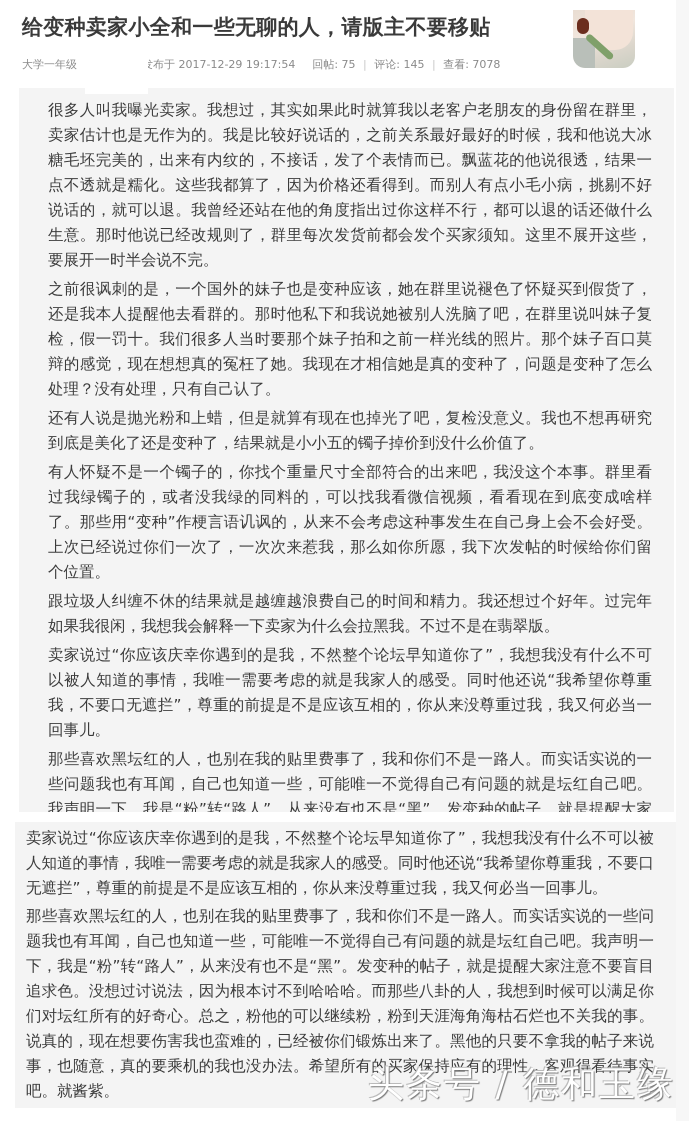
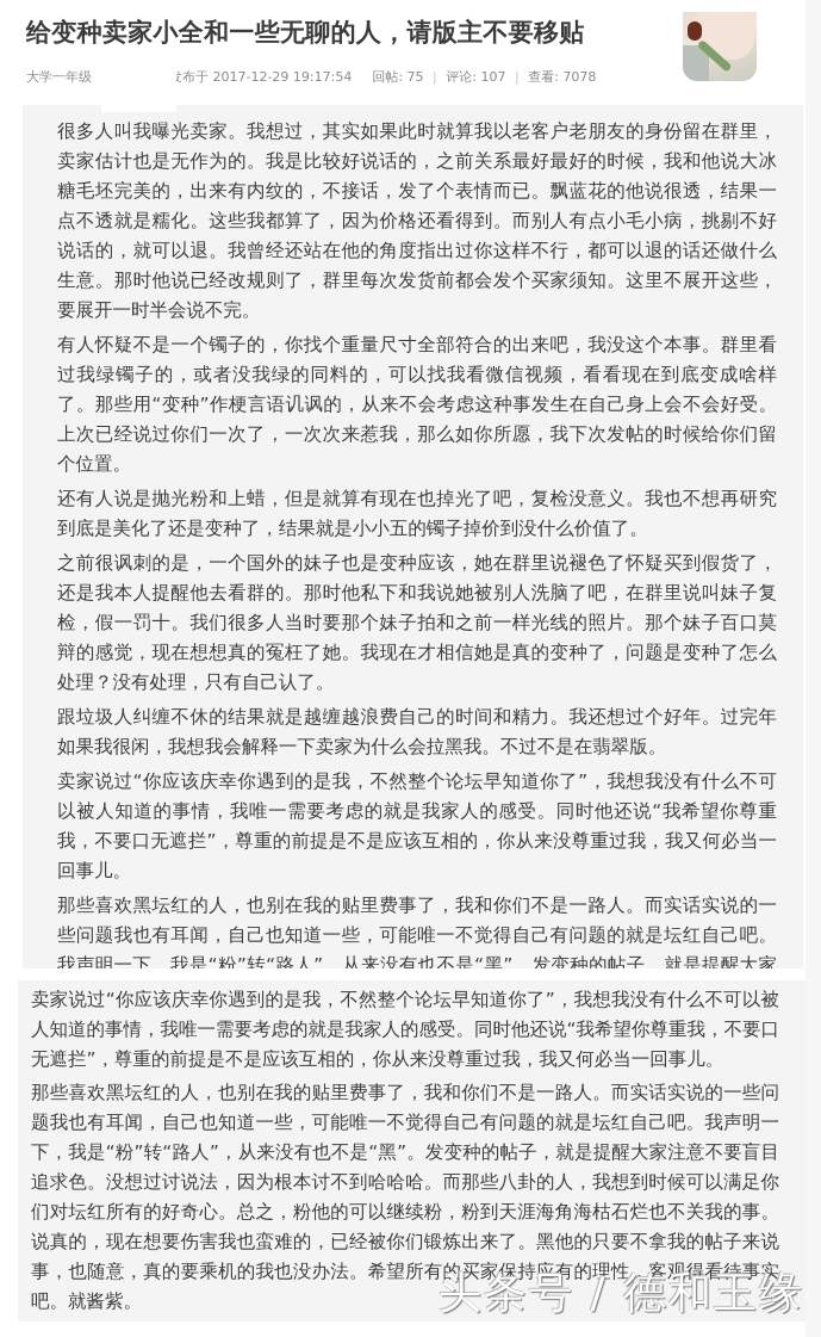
  给变种卖家小全和一些无聊的人，请版主不要移贴
- 大学一年级 布于 2017-12-29 19:17:54 回帖: 75 | 评论: 145 | 查看: 7078
+ 大学一年级 布于 2017-12-29 19:17:54 回帖: 75 | 评论: 107 | 查看: 7078
  很多人叫我曝光卖家。我想过，其实如果此时就算我以老客户老朋友的身份留在群里，卖家估计也是无作为的。我是比较好说话的，之前关系最好最好的时候，我和他说大冰糖毛坯完美的，出来有内纹的，不接话，发了个表情而已。飘蓝花的他说很透，结果一点不透就是糯化。这些我都算了，因为价格还看得到。而别人有点小毛小病，挑剔不好说话的，就可以退。我曾经还站在他的角度指出过你这样不行，都可以退的话还做什么生意。那时他说已经改规则了，群里每次发货前都会发个买家须知。这里不展开这些，要展开一时半会说不完。
- 之前很讽刺的是，一个国外的妹子也是变种应该，她在群里说褪色了怀疑买到假货了，还是我本人提醒他去看群的。那时他私下和我说她被别人洗脑了吧，在群里说叫妹子复检，假一罚十。我们很多人当时要那个妹子拍和之前一样光线的照片。那个妹子百口莫辩的感觉，现在想想真的冤枉了她。我现在才相信她是真的变种了，问题是变种了怎么处理？没有处理，只有自己认了。
+ 有人怀疑不是一个镯子的，你找个重量尺寸全部符合的出来吧，我没这个本事。群里看过我绿镯子的，或者没我绿的同料的，可以找我看微信视频，看看现在到底变成啥样了。那些用“变种”作梗言语讥讽的，从来不会考虑这种事发生在自己身上会不会好受。上次已经说过你们一次了，一次次来惹我，那么如你所愿，我下次发帖的时候给你们留个位置。
  还有人说是抛光粉和上蜡，但是就算有现在也掉光了吧，复检没意义。我也不想再研究到底是美化了还是变种了，结果就是小小五的镯子掉价到没什么价值了。
- 有人怀疑不是一个镯子的，你找个重量尺寸全部符合的出来吧，我没这个本事。群里看过我绿镯子的，或者没我绿的同料的，可以找我看微信视频，看看现在到底变成啥样了。那些用“变种”作梗言语讥讽的，从来不会考虑这种事发生在自己身上会不会好受。上次已经说过你们一次了，一次次来惹我，那么如你所愿，我下次发帖的时候给你们留个位置。
+ 之前很讽刺的是，一个国外的妹子也是变种应该，她在群里说褪色了怀疑买到假货了，还是我本人提醒他去看群的。那时他私下和我说她被别人洗脑了吧，在群里说叫妹子复检，假一罚十。我们很多人当时要那个妹子拍和之前一样光线的照片。那个妹子百口莫辩的感觉，现在想想真的冤枉了她。我现在才相信她是真的变种了，问题是变种了怎么处理？没有处理，只有自己认了。
  跟垃圾人纠缠不休的结果就是越缠越浪费自己的时间和精力。我还想过个好年。过完年如果我很闲，我想我会解释一下卖家为什么会拉黑我。不过不是在翡翠版。
  卖家说过“你应该庆幸你遇到的是我，不然整个论坛早知道你了”，我想我没有什么不可以被人知道的事情，我唯一需要考虑的就是我家人的感受。同时他还说“我希望你尊重我，不要口无遮拦”，尊重的前提是不是应该互相的，你从来没尊重过我，我又何必当一回事儿。
  卖家说过“你应该庆幸你遇到的是我，不然整个论坛早知道你了”，我想我没有什么不可以被人知道的事情，我唯一需要考虑的就是我家人的感受。同时他还说“我希望你尊重我，不要口无遮拦”，尊重的前提是不是应该互相的，你从来没尊重过我，我又何必当一回事儿。
  那些喜欢黑坛红的人，也别在我的贴里费事了，我和你们不是一路人。而实话实说的一些问题我也有耳闻，自己也知道一些，可能唯一不觉得自己有问题的就是坛红自己吧。我声明一下，我是“粉”转“路人”，从来没有也不是“黑”。发变种的帖子，就是提醒大家注意不要盲目追求色。没想过讨说法，因为根本讨不到哈哈哈。而那些八卦的人，我想到时候可以满足你们对坛红所有的好奇心。总之，粉他的可以继续粉，粉到天涯海角海枯石烂也不关我的事。说真的，现在想要伤害我也蛮难的，已经被你们锻炼出来了。黑他的只要不拿我的帖子来说事，也随意，真的要乘机的我也没办法。希望所有的买家保持应有的理性，客观得看待事实吧。就酱紫。
  头条号 / 德和玉缘
